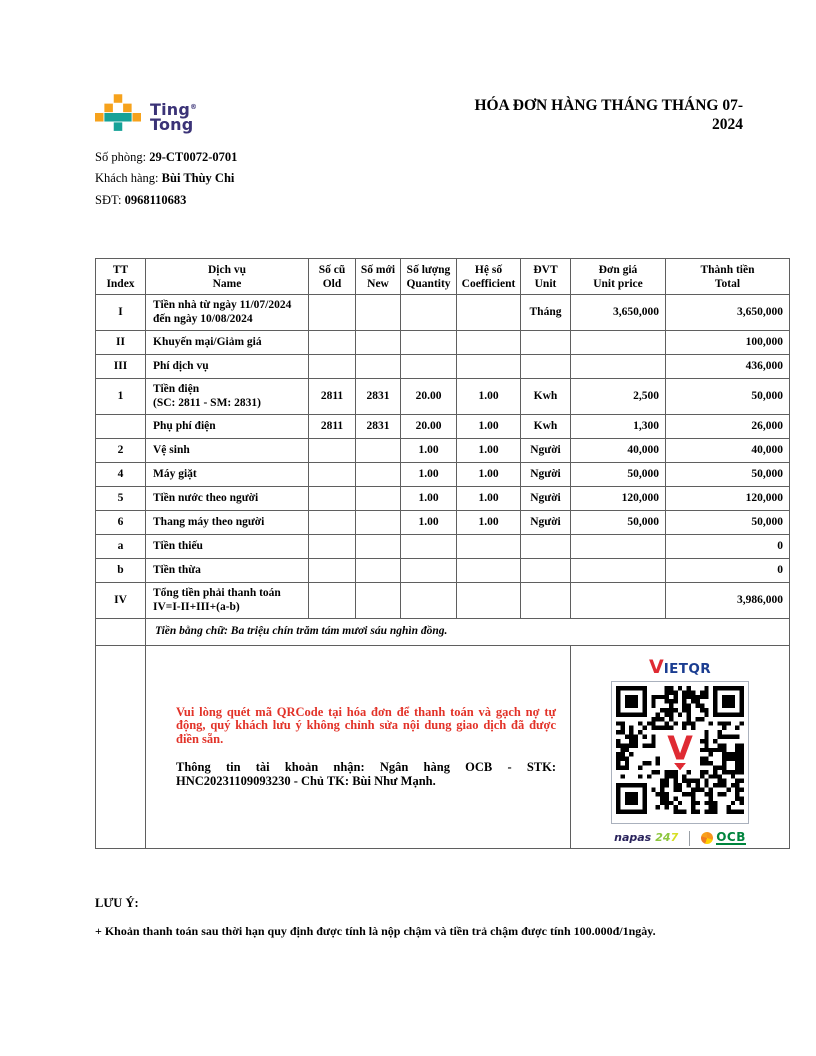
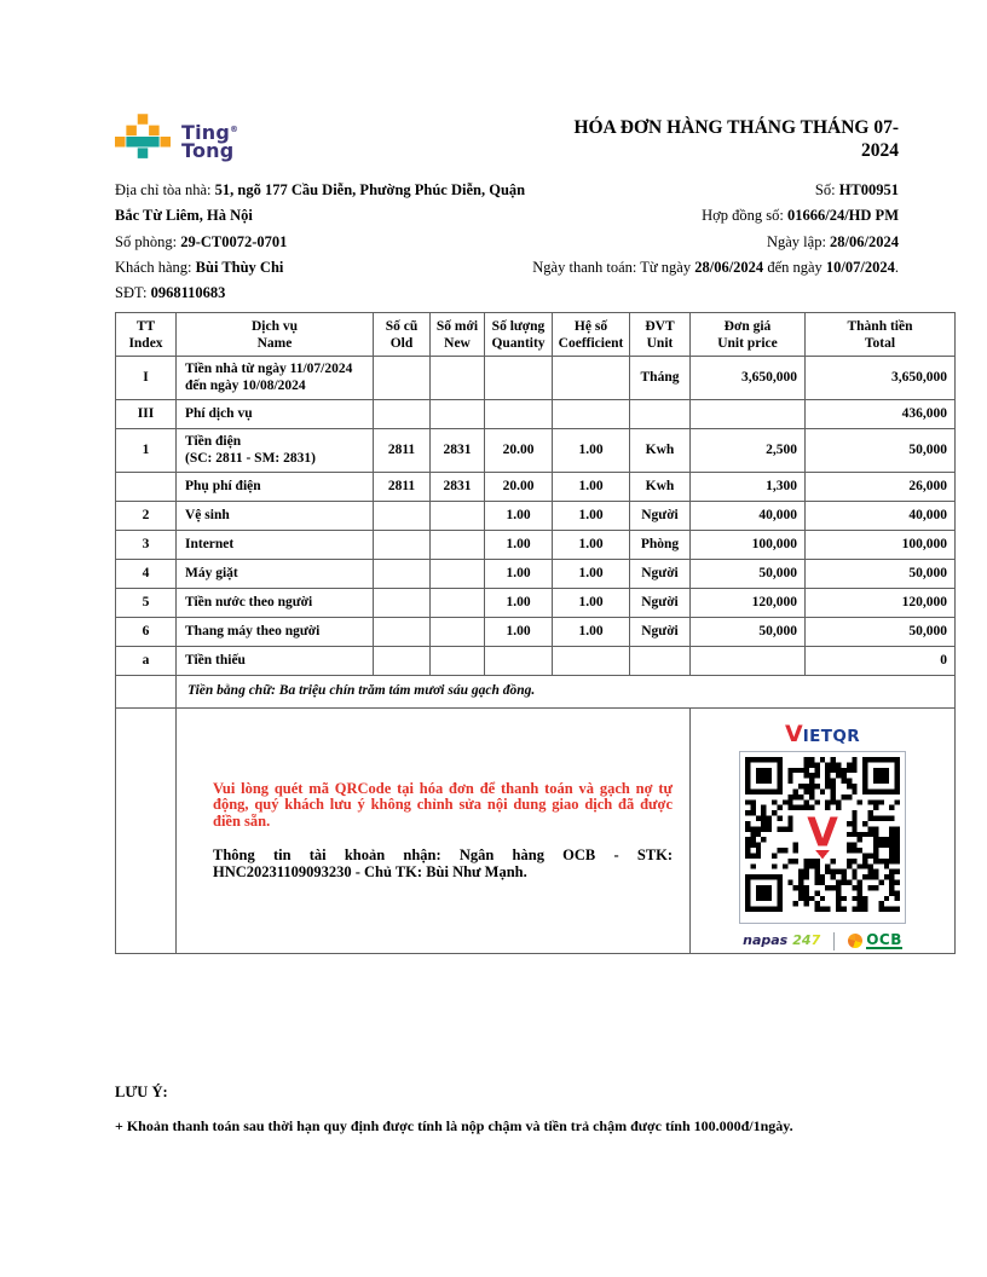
  Ting®
  Tong
  HÓA ĐƠN HÀNG THÁNG THÁNG 07-2024
+ Địa chỉ tòa nhà: 51, ngõ 177 Cầu Diễn, Phường Phúc Diễn, Quận Bắc Từ Liêm, Hà Nội
  Số phòng: 29-CT0072-0701
  Khách hàng: Bùi Thùy Chi
  SĐT: 0968110683
+ Số: HT00951
+ Hợp đồng số: 01666/24/HD PM
+ Ngày lập: 28/06/2024
+ Ngày thanh toán: Từ ngày 28/06/2024 đến ngày 10/07/2024.
  TTIndex	Dịch vụName	Số cũOld	Số mớiNew	Số lượngQuantity	Hệ sốCoefficient	ĐVTUnit	Đơn giáUnit price	Thành tiềnTotal
  I	Tiền nhà từ ngày 11/07/2024đến ngày 10/08/2024					Tháng	3,650,000	3,650,000
- II	Khuyến mại/Giảm giá							100,000
  III	Phí dịch vụ							436,000
  1	Tiền điện(SC: 2811 - SM: 2831)	2811	2831	20.00	1.00	Kwh	2,500	50,000
  	Phụ phí điện	2811	2831	20.00	1.00	Kwh	1,300	26,000
  2	Vệ sinh			1.00	1.00	Người	40,000	40,000
+ 3	Internet			1.00	1.00	Phòng	100,000	100,000
  4	Máy giặt			1.00	1.00	Người	50,000	50,000
  5	Tiền nước theo người			1.00	1.00	Người	120,000	120,000
  6	Thang máy theo người			1.00	1.00	Người	50,000	50,000
  a	Tiền thiếu							0
- b	Tiền thừa							0
- IV	Tổng tiền phải thanh toánIV=I-II+III+(a-b)							3,986,000
- 	Tiền bằng chữ: Ba triệu chín trăm tám mươi sáu nghìn đồng.
+ 	Tiền bằng chữ: Ba triệu chín trăm tám mươi sáu gạch đồng.
  	Vui lòng quét mã QRCode tại hóa đơn để thanh toán và gạch nợ tự động, quý khách lưu ý không chỉnh sửa nội dung giao dịch đã được điền sẵn. Thông tin tài khoản nhận: Ngân hàng OCB - STK: HNC20231109093230 - Chủ TK: Bùi Như Mạnh.	VIETQR V napas 247 OCB
  LƯU Ý:
  + Khoản thanh toán sau thời hạn quy định được tính là nộp chậm và tiền trả chậm được tính 100.000đ/1ngày.
